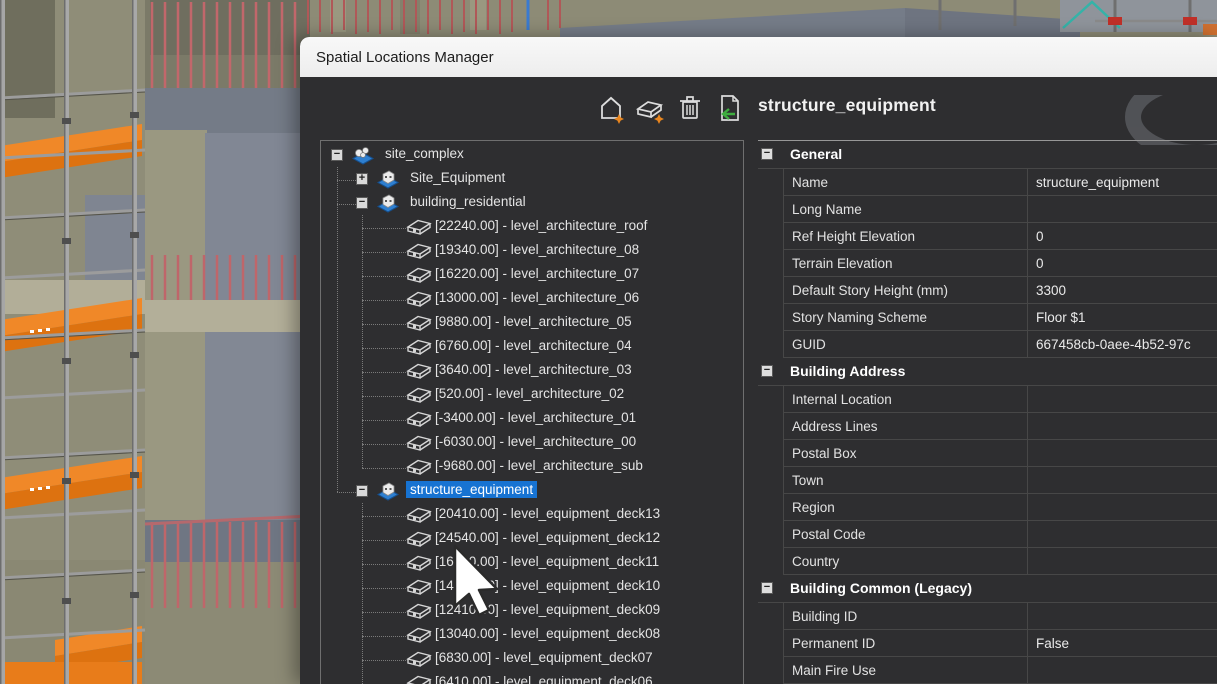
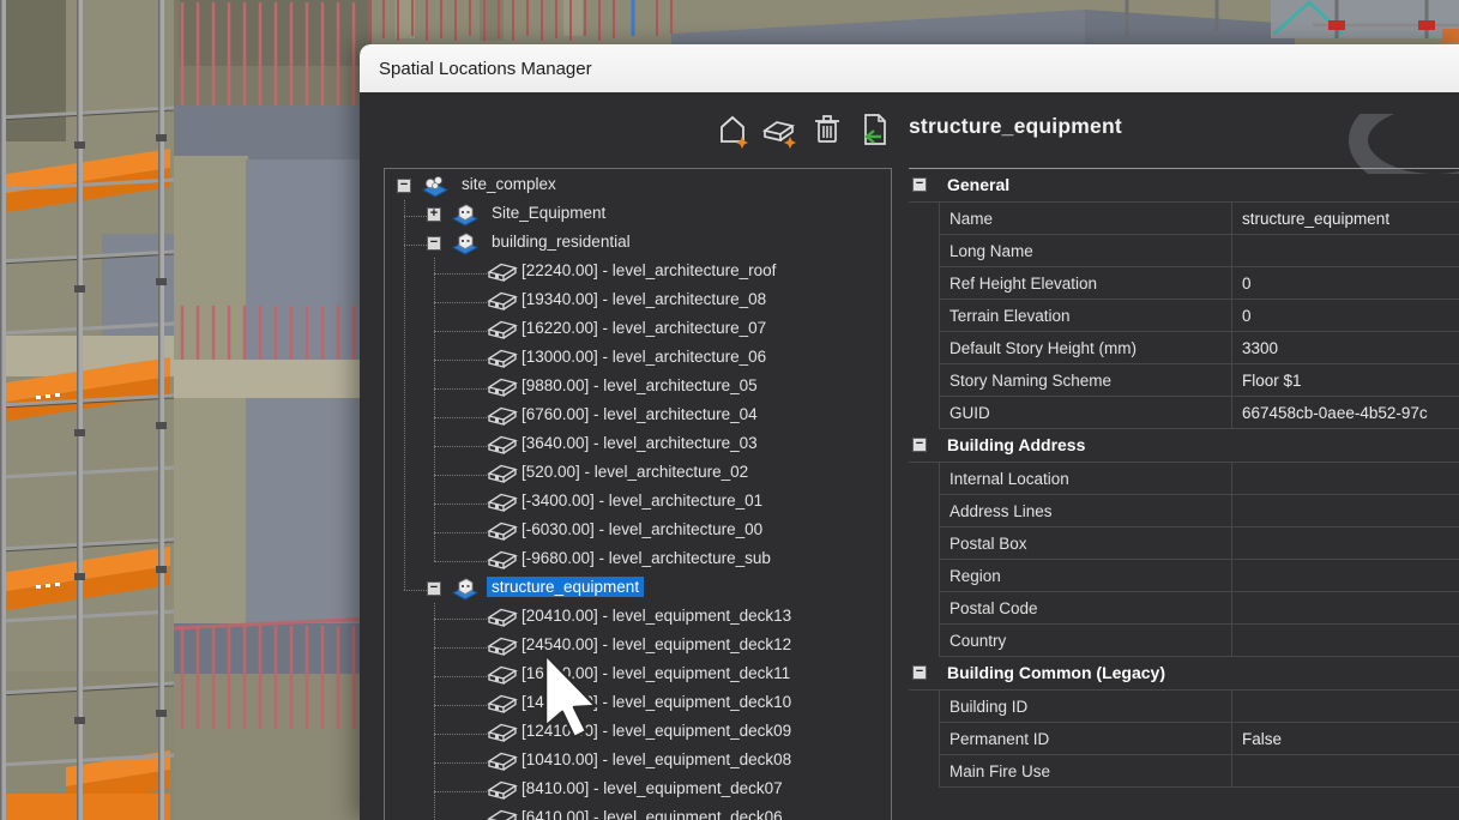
  Spatial Locations Manager
  structure_equipment
  −
  site_complex
  +
  Site_Equipment
  −
  building_residential
  [22240.00] - level_architecture_roof
  [19340.00] - level_architecture_08
  [16220.00] - level_architecture_07
  [13000.00] - level_architecture_06
  [9880.00] - level_architecture_05
  [6760.00] - level_architecture_04
  [3640.00] - level_architecture_03
  [520.00] - level_architecture_02
  [-3400.00] - level_architecture_01
  [-6030.00] - level_architecture_00
  [-9680.00] - level_architecture_sub
  −
  structure_equipment
  [20410.00] - level_equipment_deck13
  [24540.00] - level_equipment_deck12
  [160.00] - level_equipment_deck11
  [14] - level_equipment_deck10
  [124100] - level_equipment_deck09
- [13040.00] - level_equipment_deck08
+ [10410.00] - level_equipment_deck08
- [6830.00] - level_equipment_deck07
+ [8410.00] - level_equipment_deck07
  [6410.00] - level_equipment_deck06
  −
  General
  Name
  structure_equipment
  Long Name
  Ref Height Elevation
  0
  Terrain Elevation
  0
  Default Story Height (mm)
  3300
  Story Naming Scheme
  Floor $1
  GUID
  667458cb-0aee-4b52-97c
  −
  Building Address
  Internal Location
  Address Lines
  Postal Box
- Town
  Region
  Postal Code
  Country
  −
  Building Common (Legacy)
  Building ID
  Permanent ID
  False
  Main Fire Use
